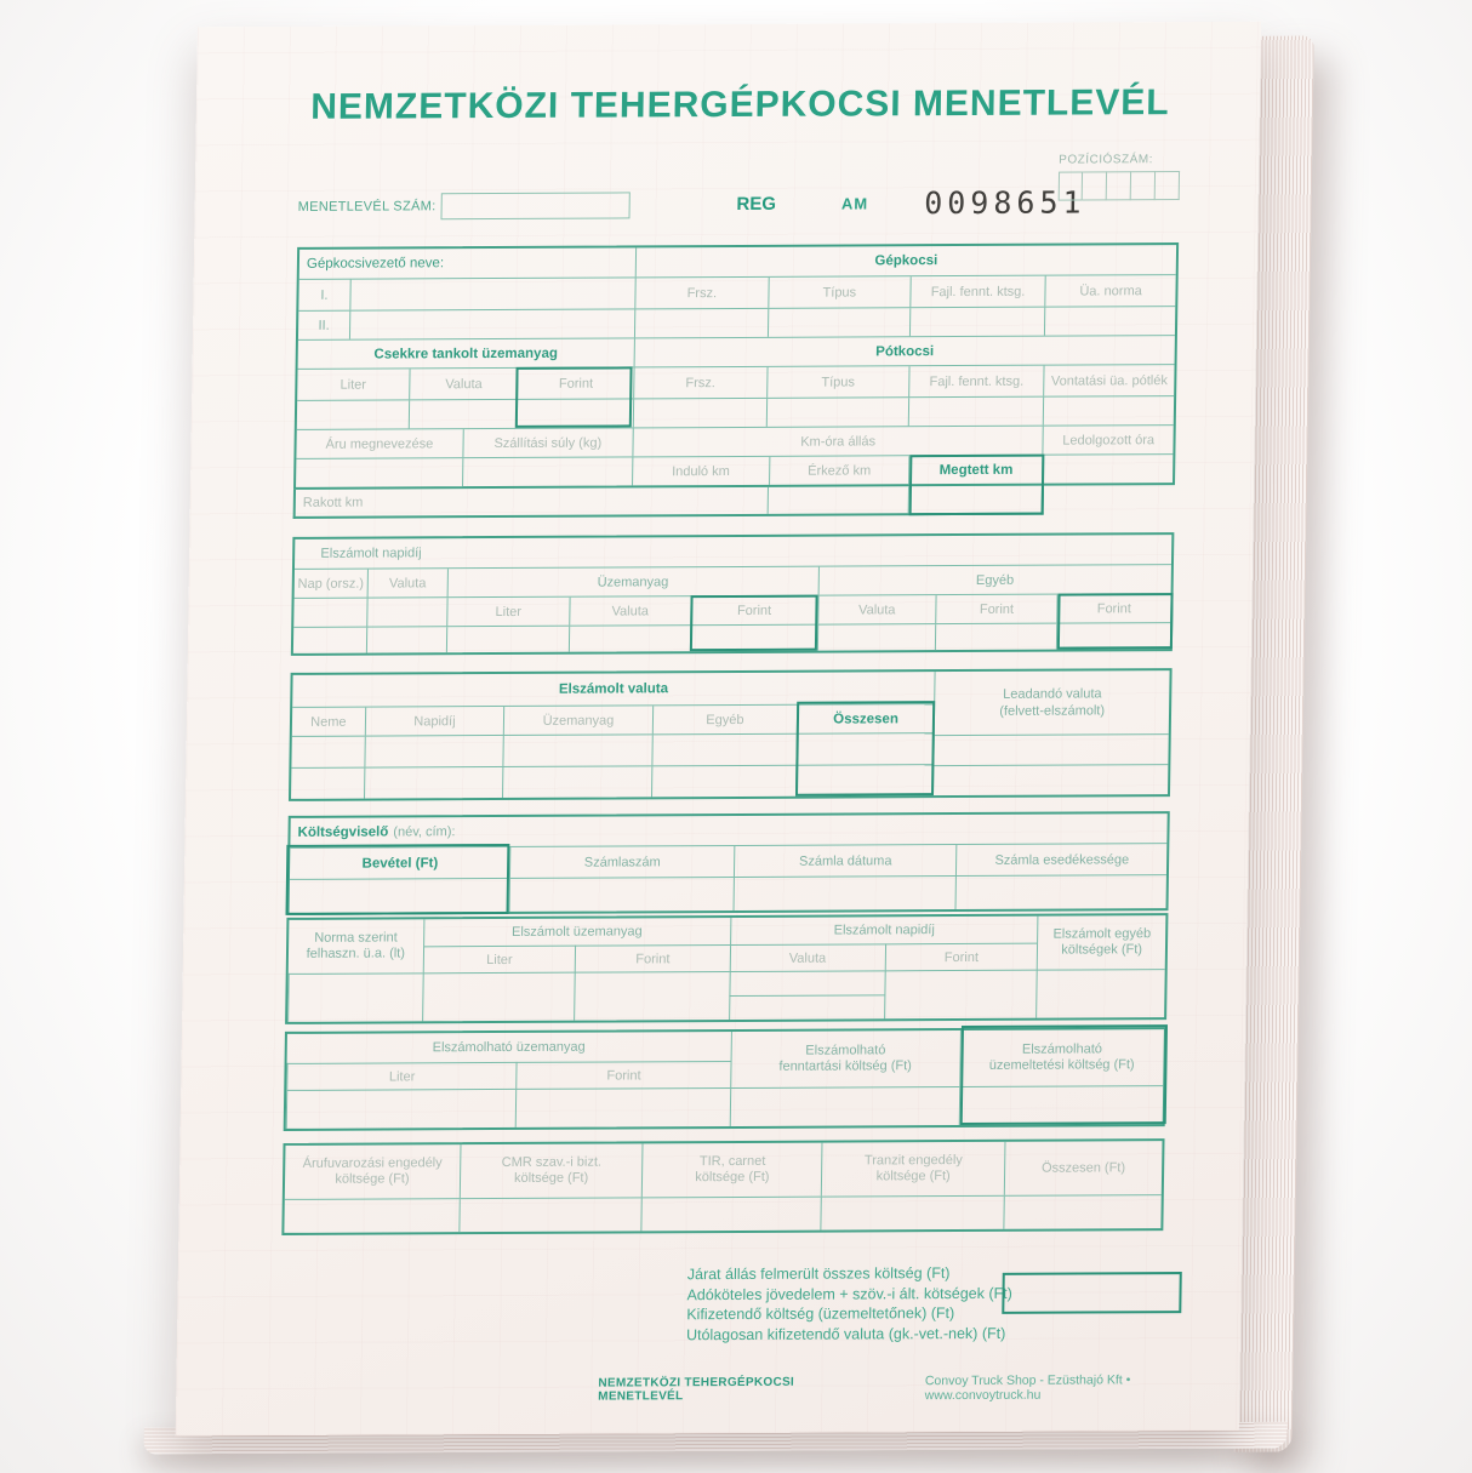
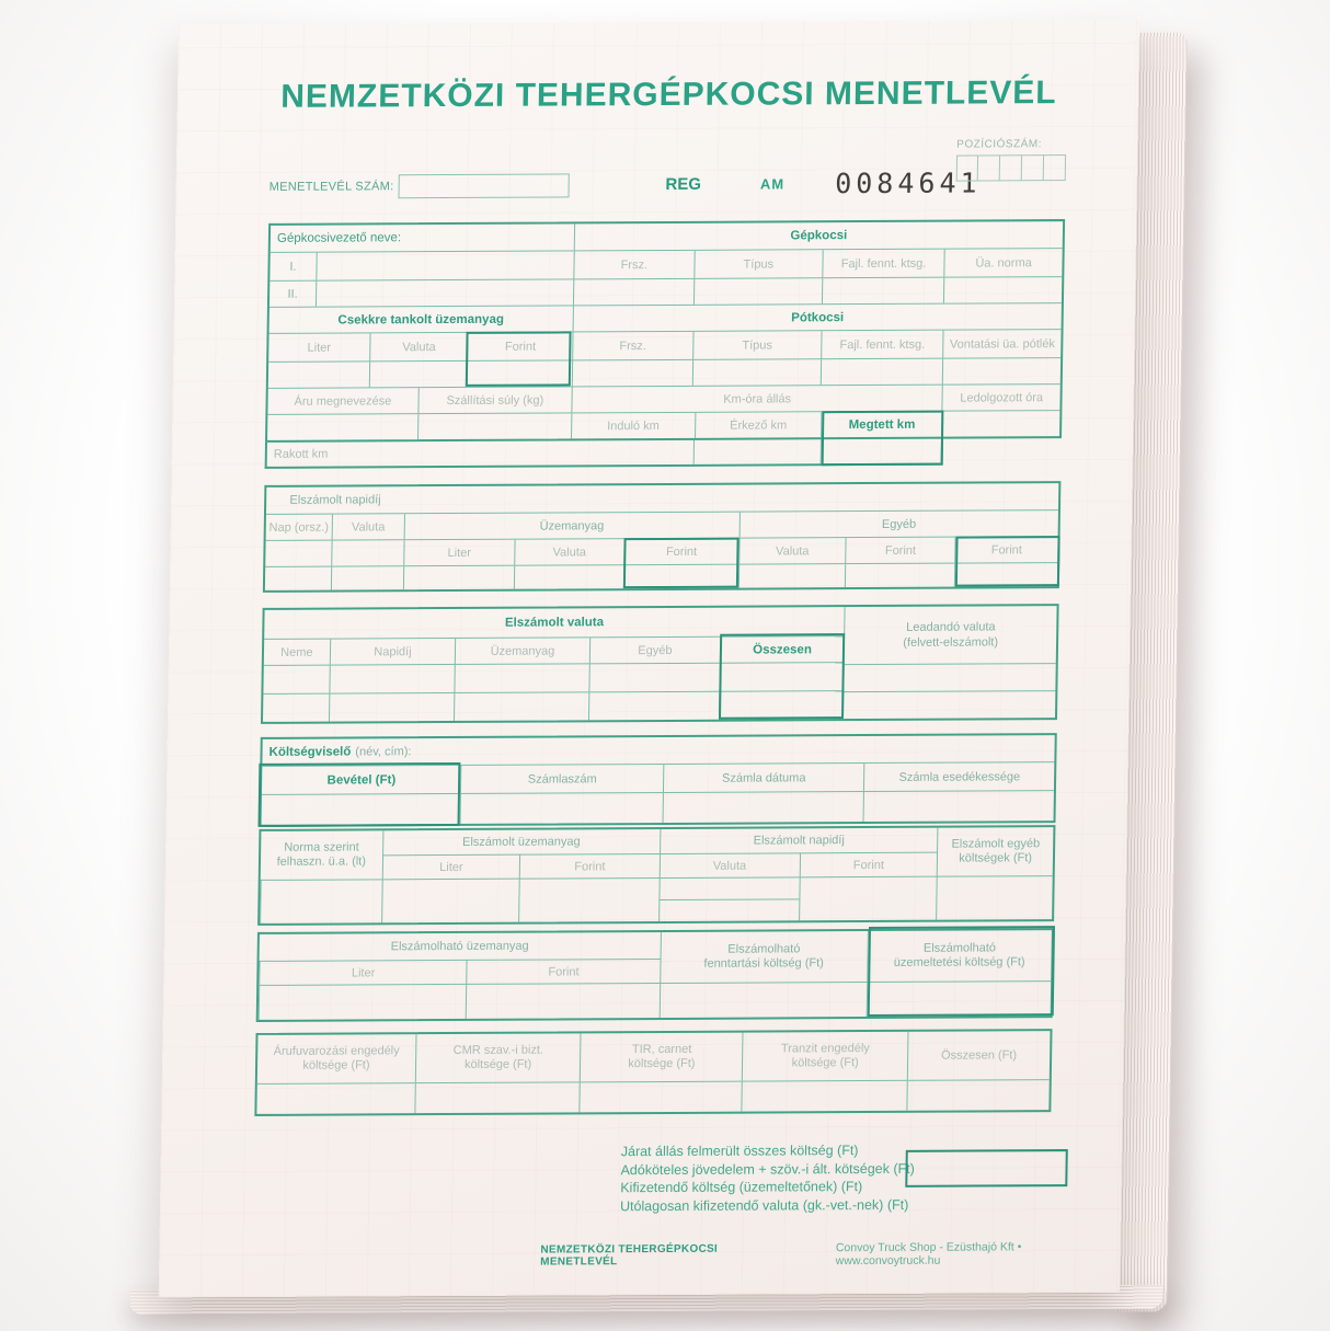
  NEMZETKÖZI TEHERGÉPKOCSI MENETLEVÉL
  MENETLEVÉL SZÁM:
  REG
  AM
- 0098651
+ 0084641
  POZÍCIÓSZÁM:
  Gépkocsivezető neve:
  Gépkocsi
  I.
  Frsz.
  Típus
  Fajl. fennt. ktsg.
  Üa. norma
  II.
  Csekkre tankolt üzemanyag
  Pótkocsi
  Liter
  Valuta
  Forint
  Frsz.
  Típus
  Fajl. fennt. ktsg.
  Vontatási üa. pótlék
  Áru megnevezése
  Szállítási súly (kg)
  Km-óra állás
  Ledolgozott óra
  Induló km
  Érkező km
  Megtett km
  Rakott km
  Elszámolt napidíj
  Nap (orsz.)
  Valuta
  Üzemanyag
  Egyéb
  Liter
  Valuta
  Forint
  Valuta
  Forint
  Forint
  Elszámolt valuta
  Neme
  Napidíj
  Üzemanyag
  Egyéb
  Összesen
  Leadandó valuta
  (felvett-elszámolt)
  Költségviselő
  (név, cím):
  Bevétel (Ft)
  Számlaszám
  Számla dátuma
  Számla esedékessége
  Norma szerint
  felhaszn. ü.a. (lt)
  Elszámolt üzemanyag
  Elszámolt napidíj
  Elszámolt egyéb
  költségek (Ft)
  Liter
  Forint
  Valuta
  Forint
  Elszámolható üzemanyag
  Elszámolható
  fenntartási költség (Ft)
  Elszámolható
  üzemeltetési költség (Ft)
  Liter
  Forint
  Árufuvarozási engedély
  költsége (Ft)
  CMR szav.-i bizt.
  költsége (Ft)
  TIR, carnet
  költsége (Ft)
  Tranzit engedély
  költsége (Ft)
  Összesen (Ft)
  Járat állás felmerült összes költség (Ft)
  Adóköteles jövedelem + szöv.-i ált. kötségek (Ft)
  Kifizetendő költség (üzemeltetőnek) (Ft)
  Utólagosan kifizetendő valuta (gk.-vet.-nek) (Ft)
  NEMZETKÖZI TEHERGÉPKOCSI MENETLEVÉL
  Convoy Truck Shop - Ezüsthajó Kft • www.convoytruck.hu
